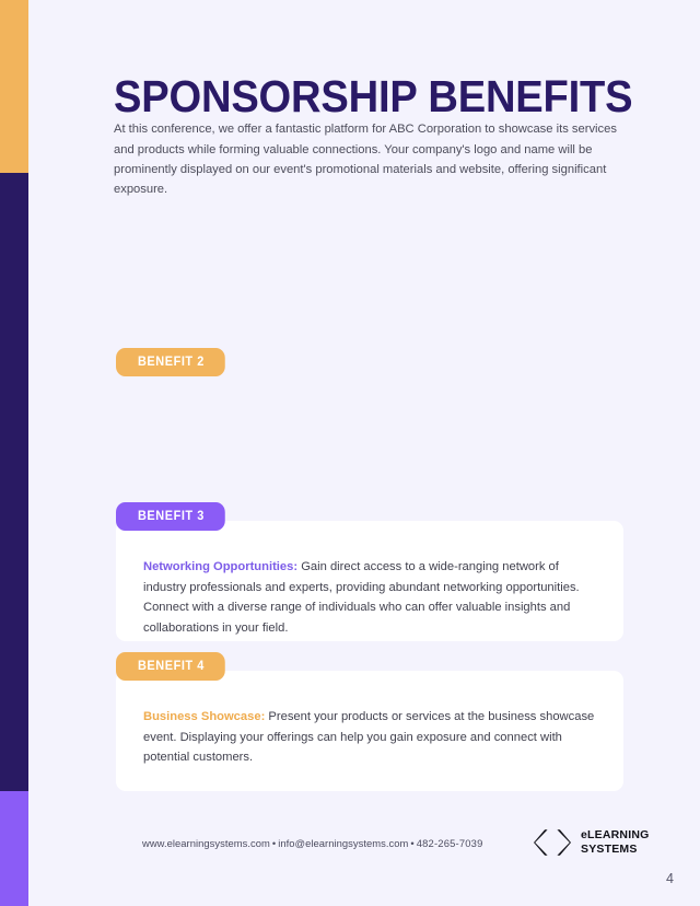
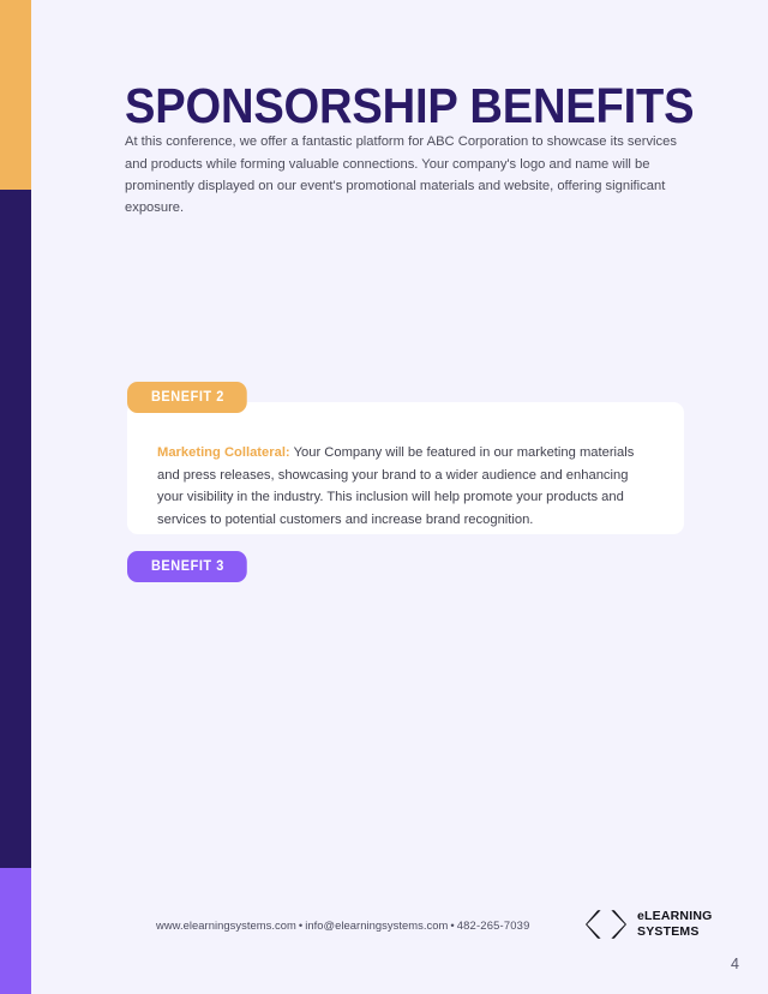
  SPONSORSHIP BENEFITS
  At this conference, we offer a fantastic platform for ABC Corporation to showcase its services and products while forming valuable connections. Your company's logo and name will be prominently displayed on our event's promotional materials and website, offering significant exposure.
  BENEFIT 2
+ Marketing Collateral: Your Company will be featured in our marketing materials and press releases, showcasing your brand to a wider audience and enhancing your visibility in the industry. This inclusion will help promote your products and services to potential customers and increase brand recognition.
  BENEFIT 3
- Networking Opportunities: Gain direct access to a wide-ranging network of industry professionals and experts, providing abundant networking opportunities. Connect with a diverse range of individuals who can offer valuable insights and collaborations in your field.
- BENEFIT 4
- Business Showcase: Present your products or services at the business showcase event. Displaying your offerings can help you gain exposure and connect with potential customers.
  www.elearningsystems.com • info@elearningsystems.com • 482-265-7039
  eLEARNING
  SYSTEMS
  4
